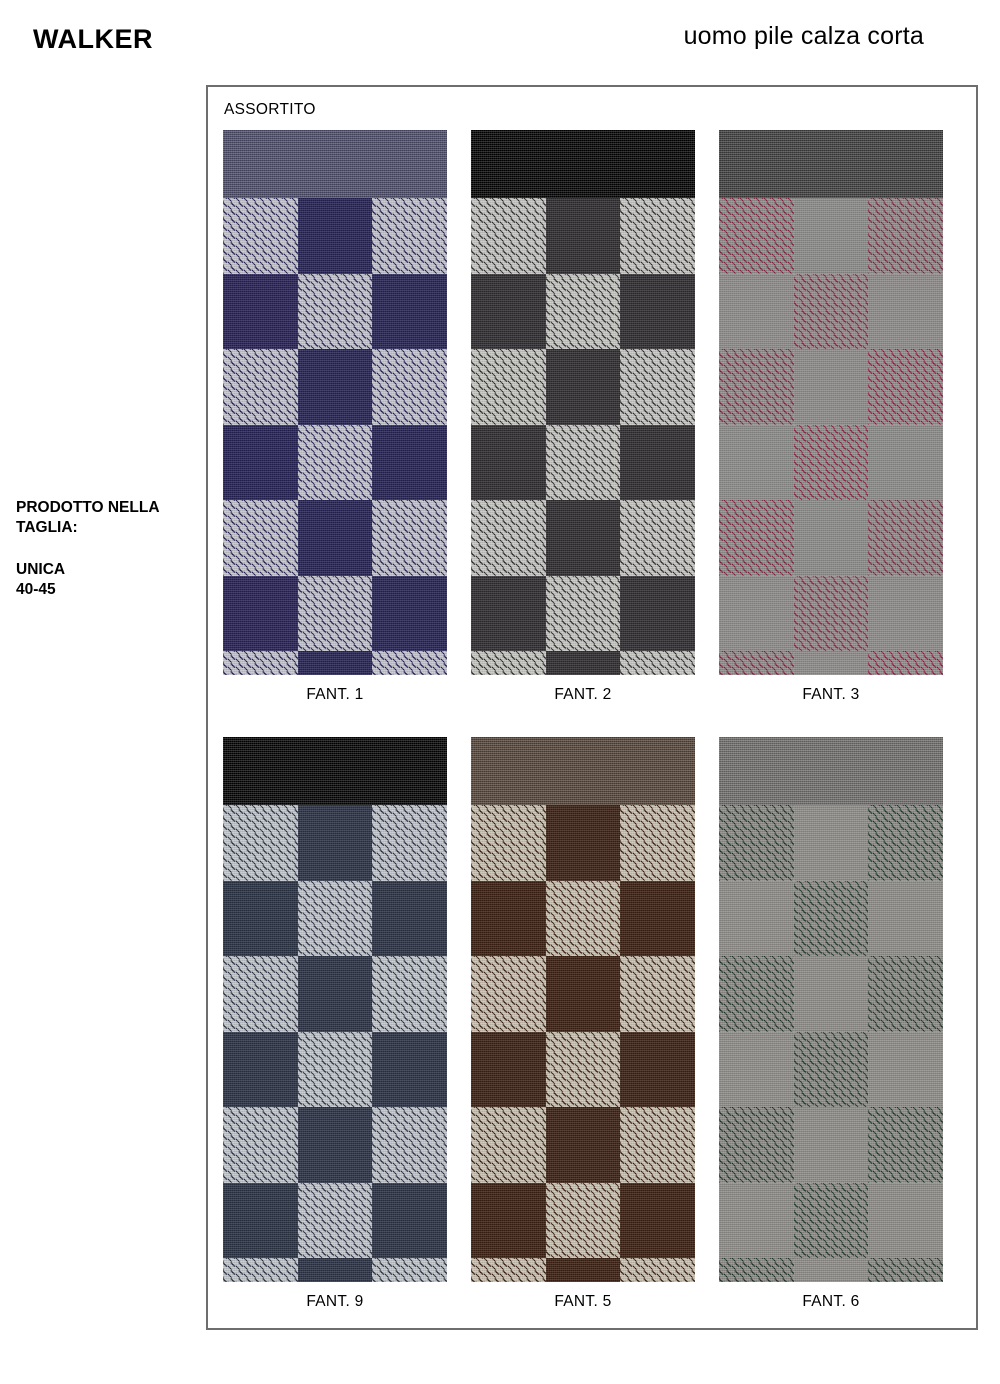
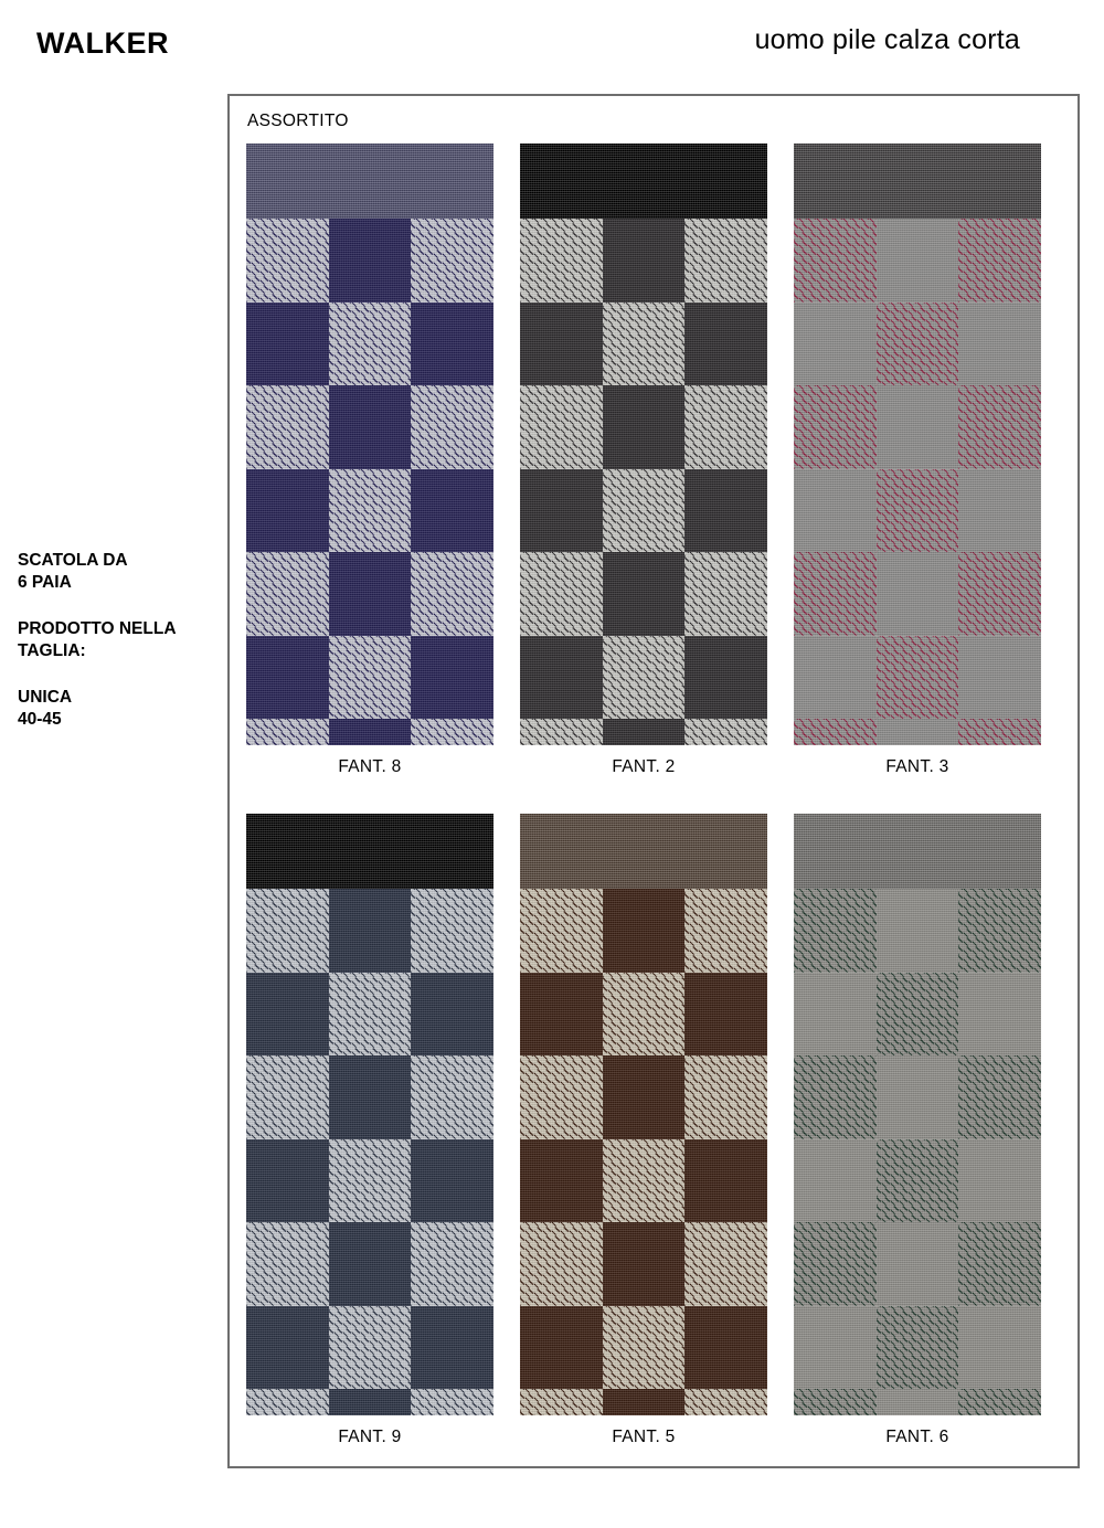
  WALKER
  uomo pile calza corta
+ SCATOLA DA
+ 6 PAIA
  PRODOTTO NELLA
  TAGLIA:
  UNICA
  40-45
  ASSORTITO
- FANT. 1
+ FANT. 8
  FANT. 2
  FANT. 3
  FANT. 9
  FANT. 5
  FANT. 6
